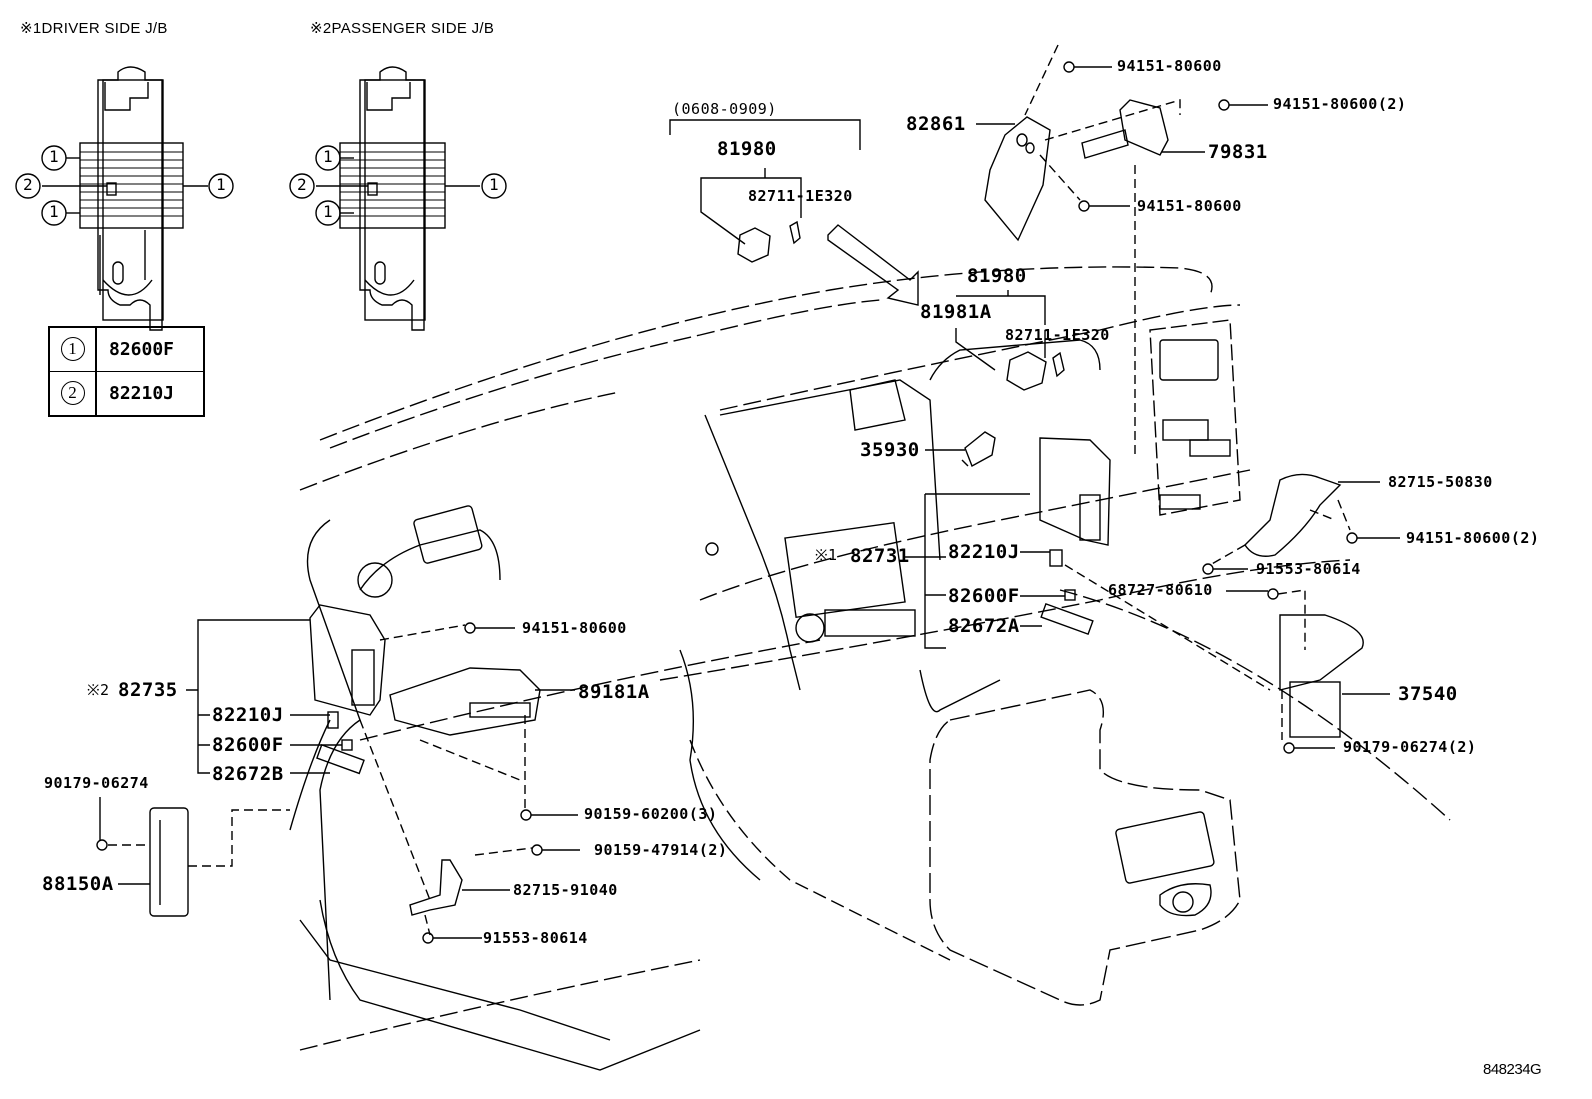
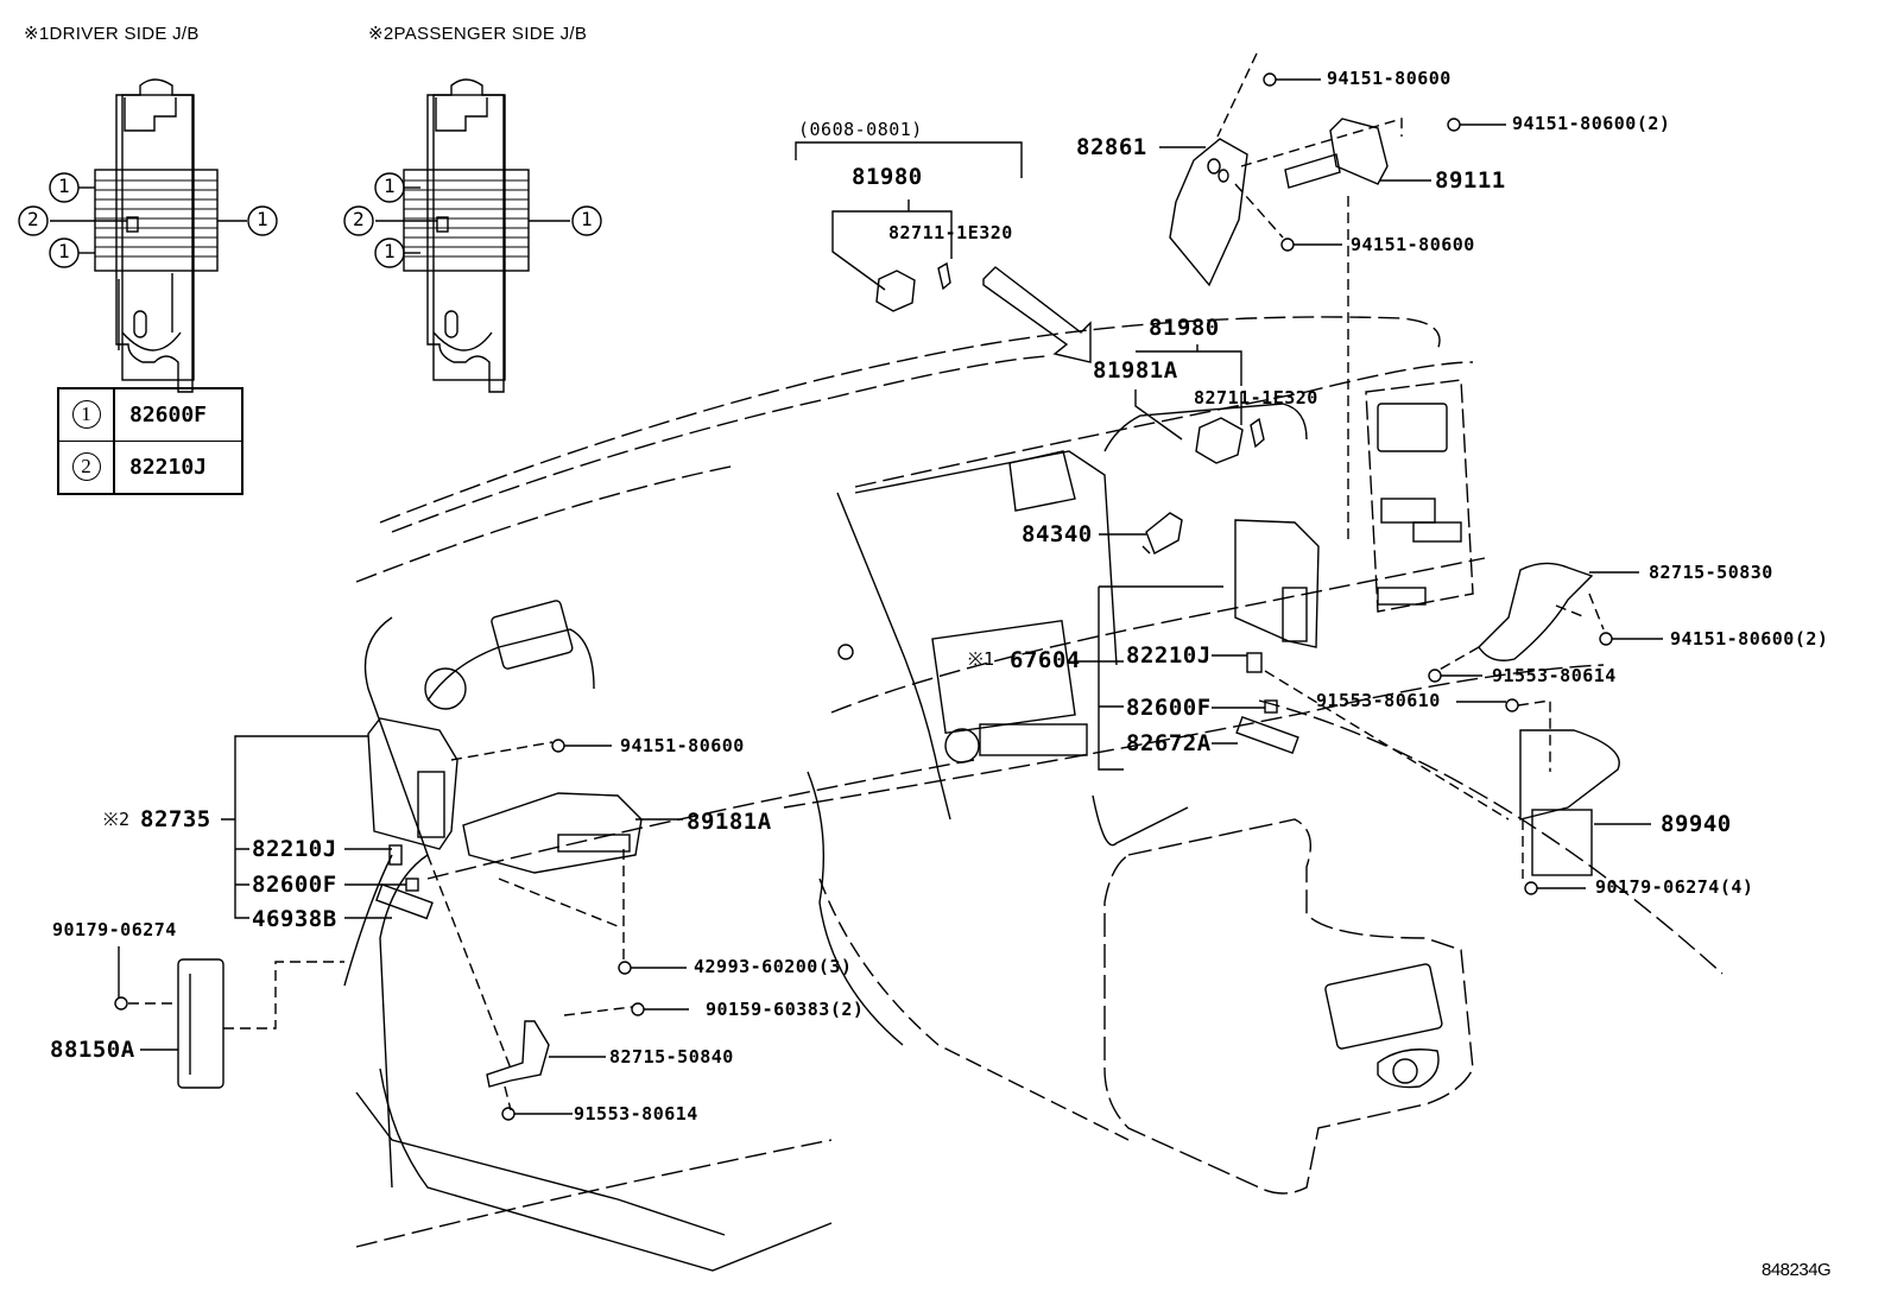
  ※1DRIVER SIDE J/B
  ※2PASSENGER SIDE J/B
  1
  2
  1
  1
  1
  2
  1
  1
  1
  82600F
  2
  82210J
- (0608-0909)
+ (0608-0801)
  81980
  82711-1E320
  82861
  94151-80600
  94151-80600(2)
- 79831
+ 89111
  94151-80600
  81980
  81981A
  82711-1E320
- 35930
+ 84340
  ※1
- 82731
+ 67604
  82210J
  82600F
  82672A
  82715-50830
  94151-80600(2)
  91553-80614
- 68727-80610
+ 91553-80610
- 37540
+ 89940
- 90179-06274(2)
+ 90179-06274(4)
  94151-80600
  ※2
  82735
  89181A
  82210J
  82600F
- 82672B
+ 46938B
  90179-06274
  88150A
- 90159-60200(3)
+ 42993-60200(3)
- 90159-47914(2)
+ 90159-60383(2)
- 82715-91040
+ 82715-50840
  91553-80614
  848234G
